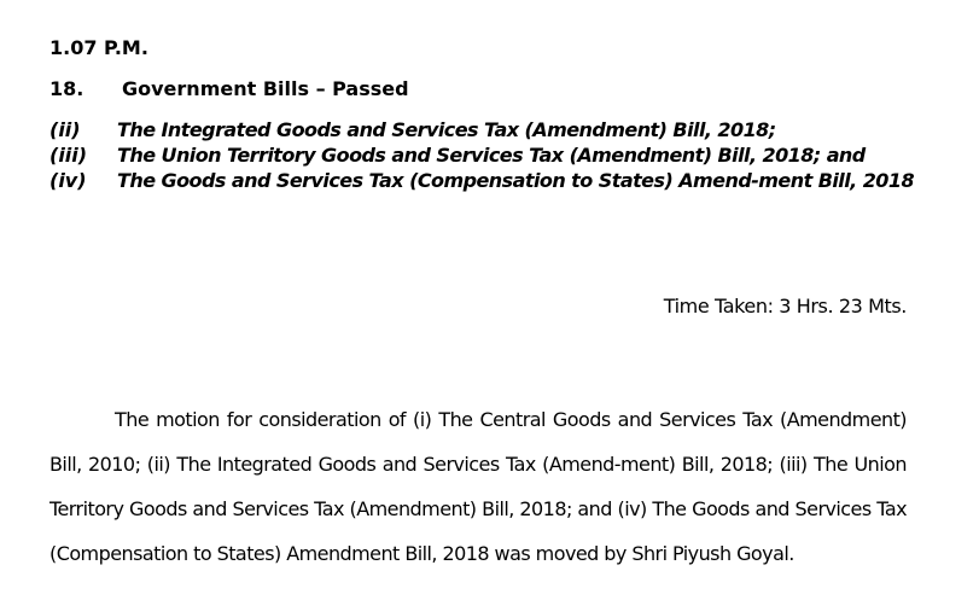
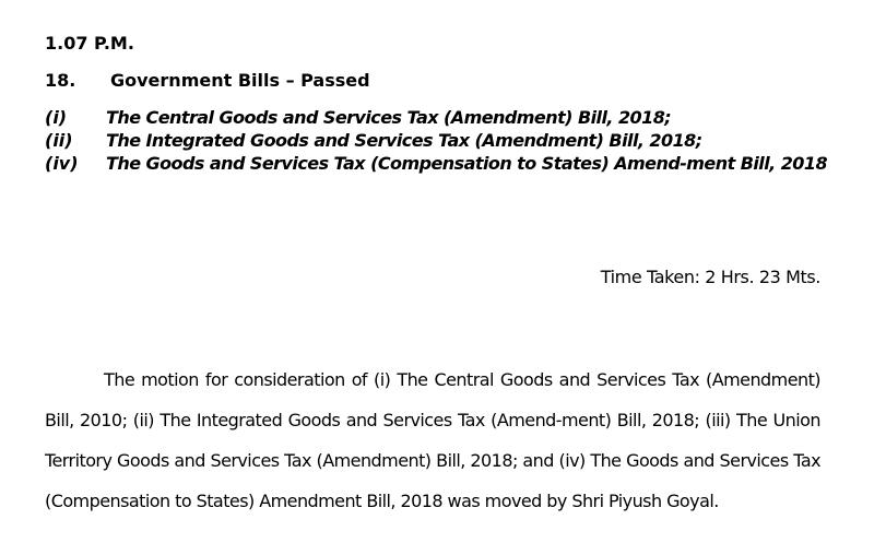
  1.07 P.M.
  18. Government Bills – Passed
+ (i)
+ The Central Goods and Services Tax (Amendment) Bill, 2018;
  (ii)
  The Integrated Goods and Services Tax (Amendment) Bill, 2018;
- (iii)
- The Union Territory Goods and Services Tax (Amendment) Bill, 2018; and
  (iv)
  The Goods and Services Tax (Compensation to States) Amend-ment Bill, 2018
- Time Taken: 3 Hrs. 23 Mts.
+ Time Taken: 2 Hrs. 23 Mts.
  The motion for consideration of (i) The Central Goods and Services Tax (Amendment) Bill, 2010; (ii) The Integrated Goods and Services Tax (Amend-ment) Bill, 2018; (iii) The Union Territory Goods and Services Tax (Amendment) Bill, 2018; and (iv) The Goods and Services Tax (Compensation to States) Amendment Bill, 2018 was moved by Shri Piyush Goyal.
